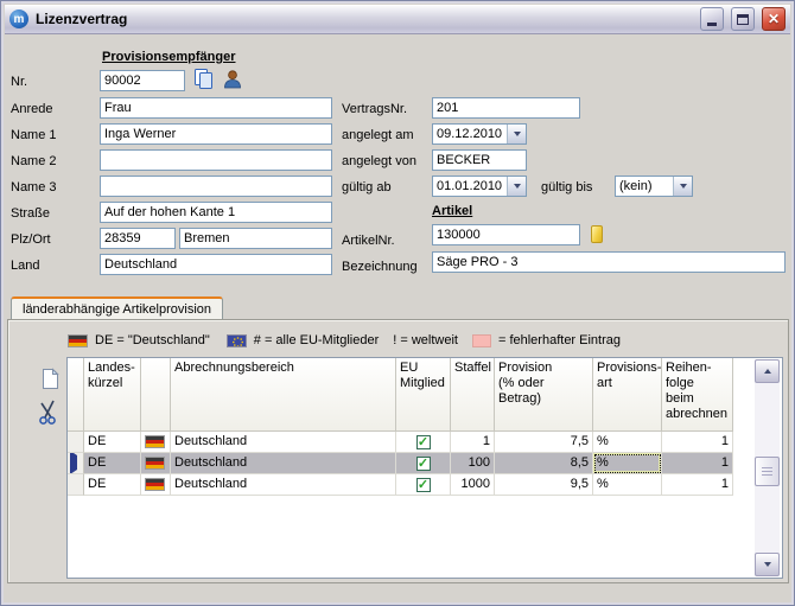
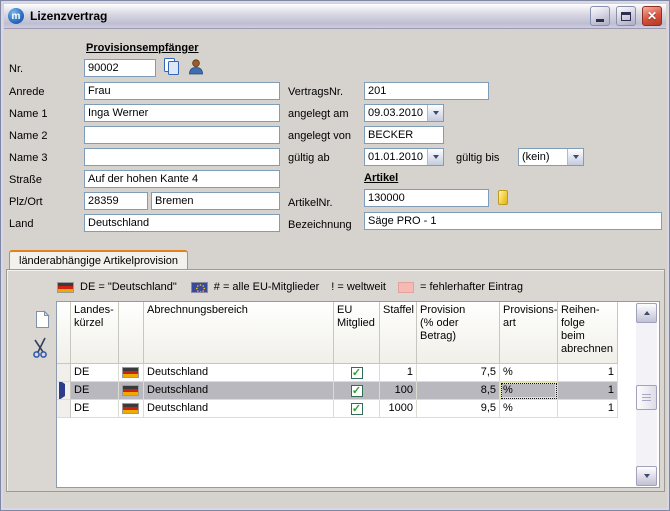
  m
  Lizenzvertrag
  ✕
  Provisionsempfänger
  Nr.
  90002
  Anrede
  Frau
  Name 1
  Inga Werner
  Name 2
  Name 3
  Straße
- Auf der hohen Kante 1
+ Auf der hohen Kante 4
  Plz/Ort
  28359
  Bremen
  Land
  Deutschland
  VertragsNr.
  201
  angelegt am
- 09.12.2010
+ 09.03.2010
  angelegt von
  BECKER
  gültig ab
  01.01.2010
  gültig bis
  (kein)
  Artikel
  ArtikelNr.
  130000
  Bezeichnung
- Säge PRO - 3
+ Säge PRO - 1
  länderabhängige Artikelprovision
  DE = "Deutschland"
  # = alle EU-Mitglieder
  ! = weltweit
  = fehlerhafter Eintrag
  Landes-
  kürzel
  Abrechnungsbereich
  EU
  Mitglied
  Staffel
  Provision
  (% oder Betrag)
  Provisions-
  art
  Reihen-
  folge
  beim
  abrechnen
  DE
  Deutschland
  ✓
  1
  7,5
  %
  1
  DE
  Deutschland
  ✓
  100
  8,5
  %
  1
  DE
  Deutschland
  ✓
  1000
  9,5
  %
  1
